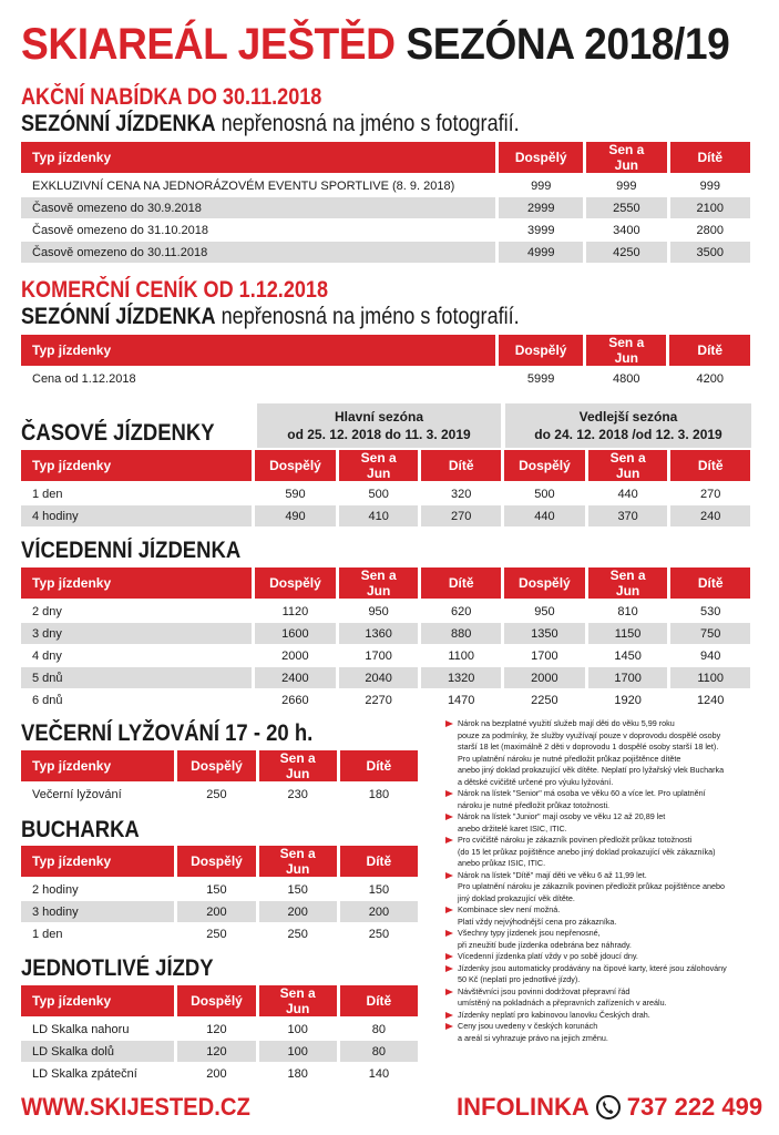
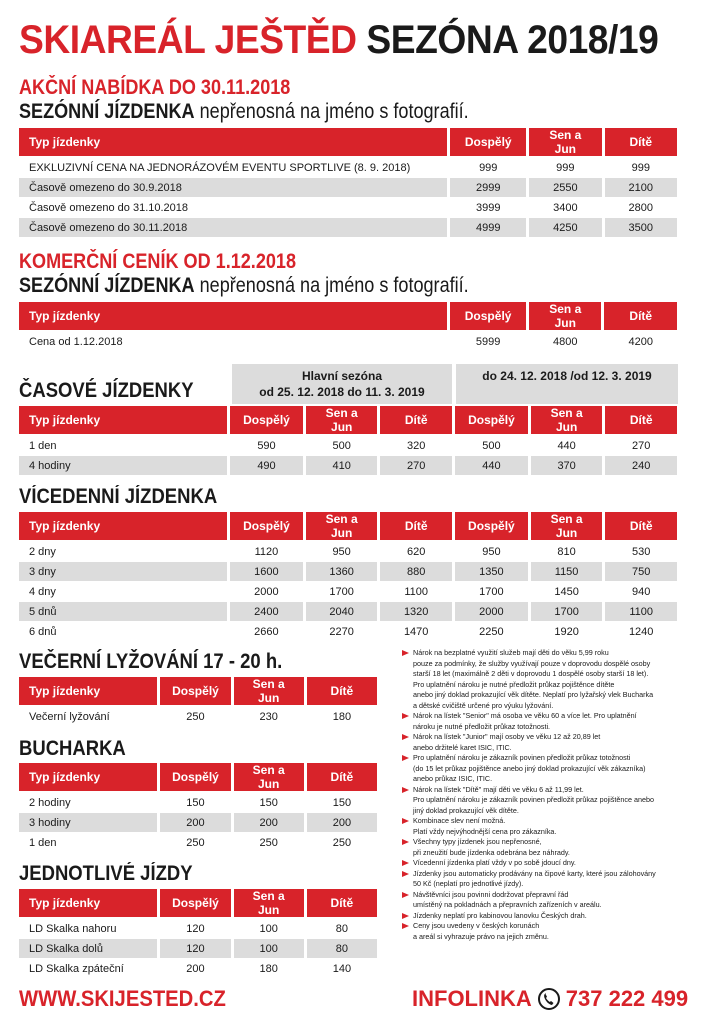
  SKIAREÁL JEŠTĚD SEZÓNA 2018/19
  AKČNÍ NABÍDKA DO 30.11.2018
  SEZÓNNÍ JÍZDENKA nepřenosná na jméno s fotografií.
  Typ jízdenky	Dospělý	Sen a Jun	Dítě
  EXKLUZIVNÍ CENA NA JEDNORÁZOVÉM EVENTU SPORTLIVE (8. 9. 2018)	999	999	999
  Časově omezeno do 30.9.2018	2999	2550	2100
  Časově omezeno do 31.10.2018	3999	3400	2800
  Časově omezeno do 30.11.2018	4999	4250	3500
  KOMERČNÍ CENÍK OD 1.12.2018
  SEZÓNNÍ JÍZDENKA nepřenosná na jméno s fotografií.
  Typ jízdenky	Dospělý	Sen a Jun	Dítě
  Cena od 1.12.2018	5999	4800	4200
  ČASOVÉ JÍZDENKY
  Hlavní sezóna
  od 25. 12. 2018 do 11. 3. 2019
- Vedlejší sezóna
  do 24. 12. 2018 /od 12. 3. 2019
  Typ jízdenky	Dospělý	Sen a Jun	Dítě	Dospělý	Sen a Jun	Dítě
  1 den	590	500	320	500	440	270
  4 hodiny	490	410	270	440	370	240
  VÍCEDENNÍ JÍZDENKA
  Typ jízdenky	Dospělý	Sen a Jun	Dítě	Dospělý	Sen a Jun	Dítě
  2 dny	1120	950	620	950	810	530
  3 dny	1600	1360	880	1350	1150	750
  4 dny	2000	1700	1100	1700	1450	940
  5 dnů	2400	2040	1320	2000	1700	1100
  6 dnů	2660	2270	1470	2250	1920	1240
  VEČERNÍ LYŽOVÁNÍ 17 - 20 h.
  Typ jízdenky	Dospělý	Sen a Jun	Dítě
  Večerní lyžování	250	230	180
  BUCHARKA
  Typ jízdenky	Dospělý	Sen a Jun	Dítě
  2 hodiny	150	150	150
  3 hodiny	200	200	200
  1 den	250	250	250
  JEDNOTLIVÉ JÍZDY
  Typ jízdenky	Dospělý	Sen a Jun	Dítě
  LD Skalka nahoru	120	100	80
  LD Skalka dolů	120	100	80
  LD Skalka zpáteční	200	180	140
  Nárok na bezplatné využití služeb mají děti do věku 5,99 roku
  pouze za podmínky, že služby využívají pouze v doprovodu dospělé osoby
  starší 18 let (maximálně 2 děti v doprovodu 1 dospělé osoby starší 18 let).
  Pro uplatnění nároku je nutné předložit průkaz pojištěnce dítěte
  anebo jiný doklad prokazující věk dítěte. Neplatí pro lyžařský vlek Bucharka
  a dětské cvičiště určené pro výuku lyžování.
  Nárok na lístek "Senior" má osoba ve věku 60 a více let. Pro uplatnění
  nároku je nutné předložit průkaz totožnosti.
  Nárok na lístek "Junior" mají osoby ve věku 12 až 20,89 let
  anebo držitelé karet ISIC, ITIC.
- Pro cvičiště nároku je zákazník povinen předložit průkaz totožnosti
+ Pro uplatnění nároku je zákazník povinen předložit průkaz totožnosti
  (do 15 let průkaz pojištěnce anebo jiný doklad prokazující věk zákazníka)
  anebo průkaz ISIC, ITIC.
  Nárok na lístek "Dítě" mají děti ve věku 6 až 11,99 let.
  Pro uplatnění nároku je zákazník povinen předložit průkaz pojištěnce anebo
  jiný doklad prokazující věk dítěte.
  Kombinace slev není možná.
  Platí vždy nejvýhodnější cena pro zákazníka.
  Všechny typy jízdenek jsou nepřenosné,
  při zneužití bude jízdenka odebrána bez náhrady.
  Vícedenní jízdenka platí vždy v po sobě jdoucí dny.
  Jízdenky jsou automaticky prodávány na čipové karty, které jsou zálohovány
  50 Kč (neplatí pro jednotlivé jízdy).
  Návštěvníci jsou povinni dodržovat přepravní řád
  umístěný na pokladnách a přepravních zařízeních v areálu.
  Jízdenky neplatí pro kabinovou lanovku Českých drah.
  Ceny jsou uvedeny v českých korunách
  a areál si vyhrazuje právo na jejich změnu.
  WWW.SKIJESTED.CZ
  INFOLINKA
  737 222 499
